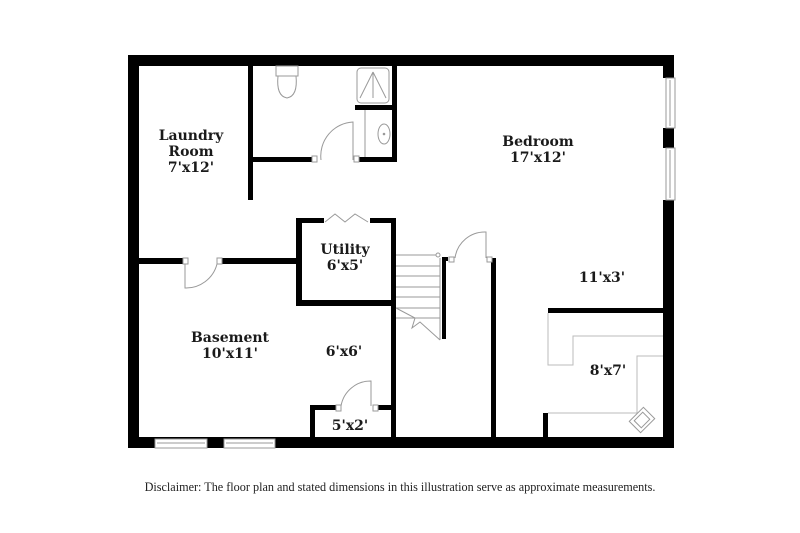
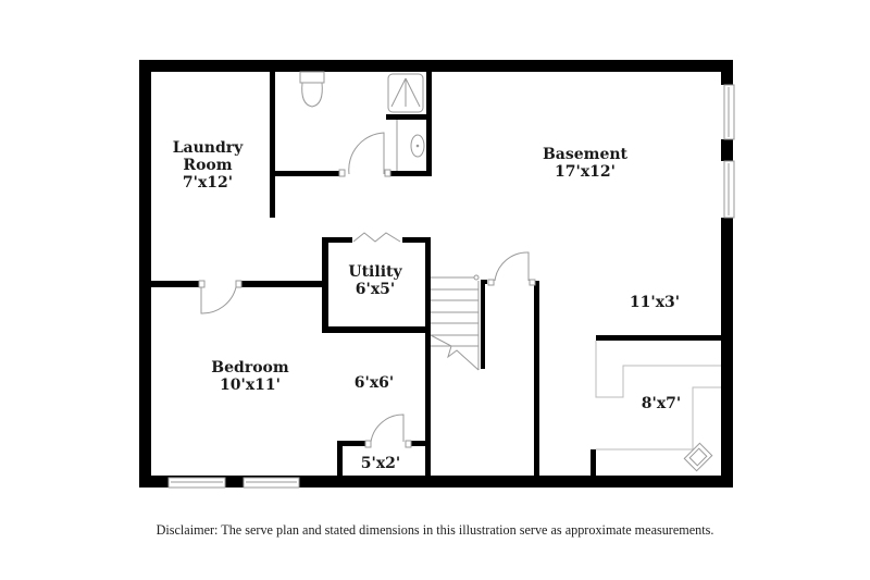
  Laundry
  Room
  7'x12'
- Bedroom
+ Basement
  17'x12'
  Utility
  6'x5'
- Basement
+ Bedroom
  10'x11'
  6'x6'
  5'x2'
  11'x3'
  8'x7'
- Disclaimer: The floor plan and stated dimensions in this illustration serve as approximate measurements.
+ Disclaimer: The serve plan and stated dimensions in this illustration serve as approximate measurements.
